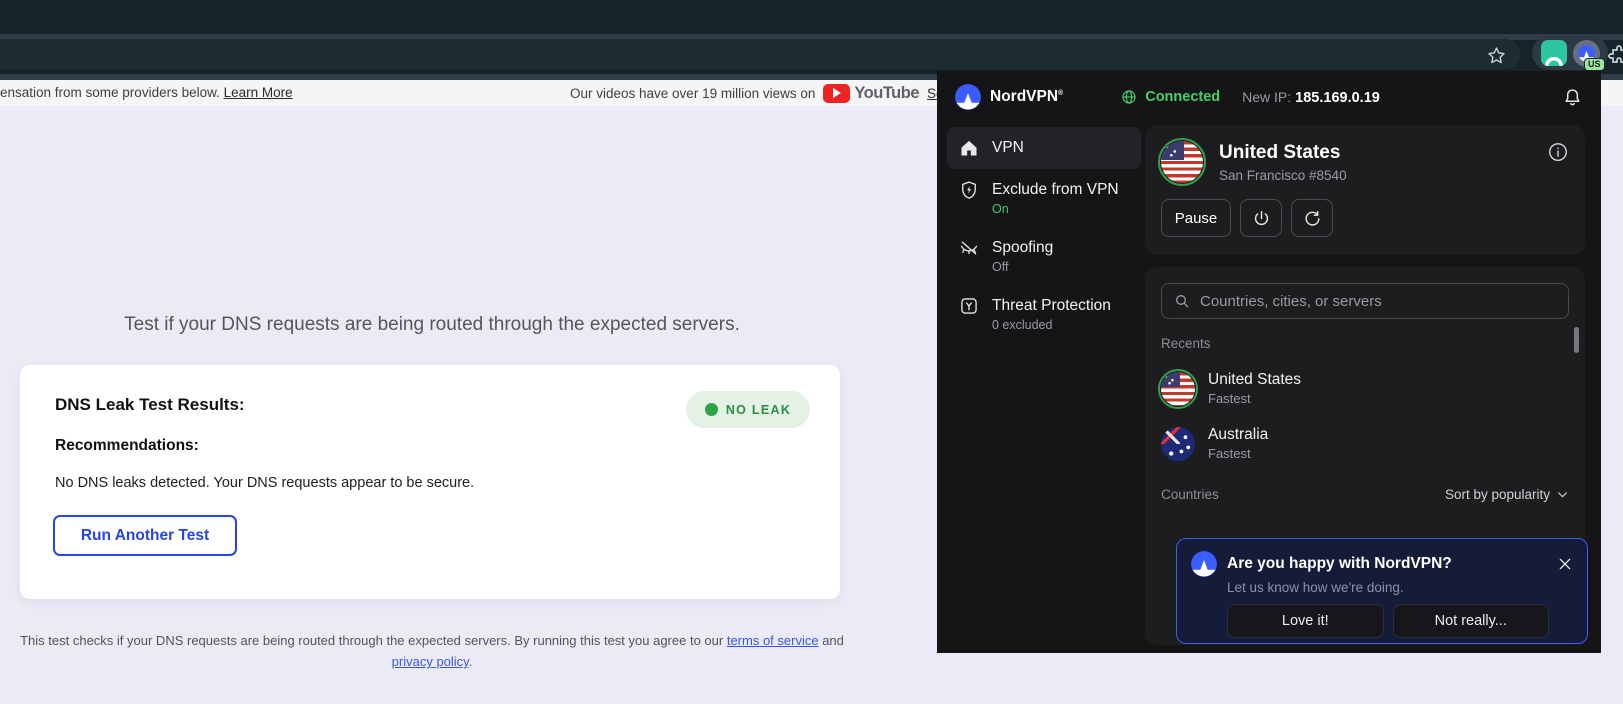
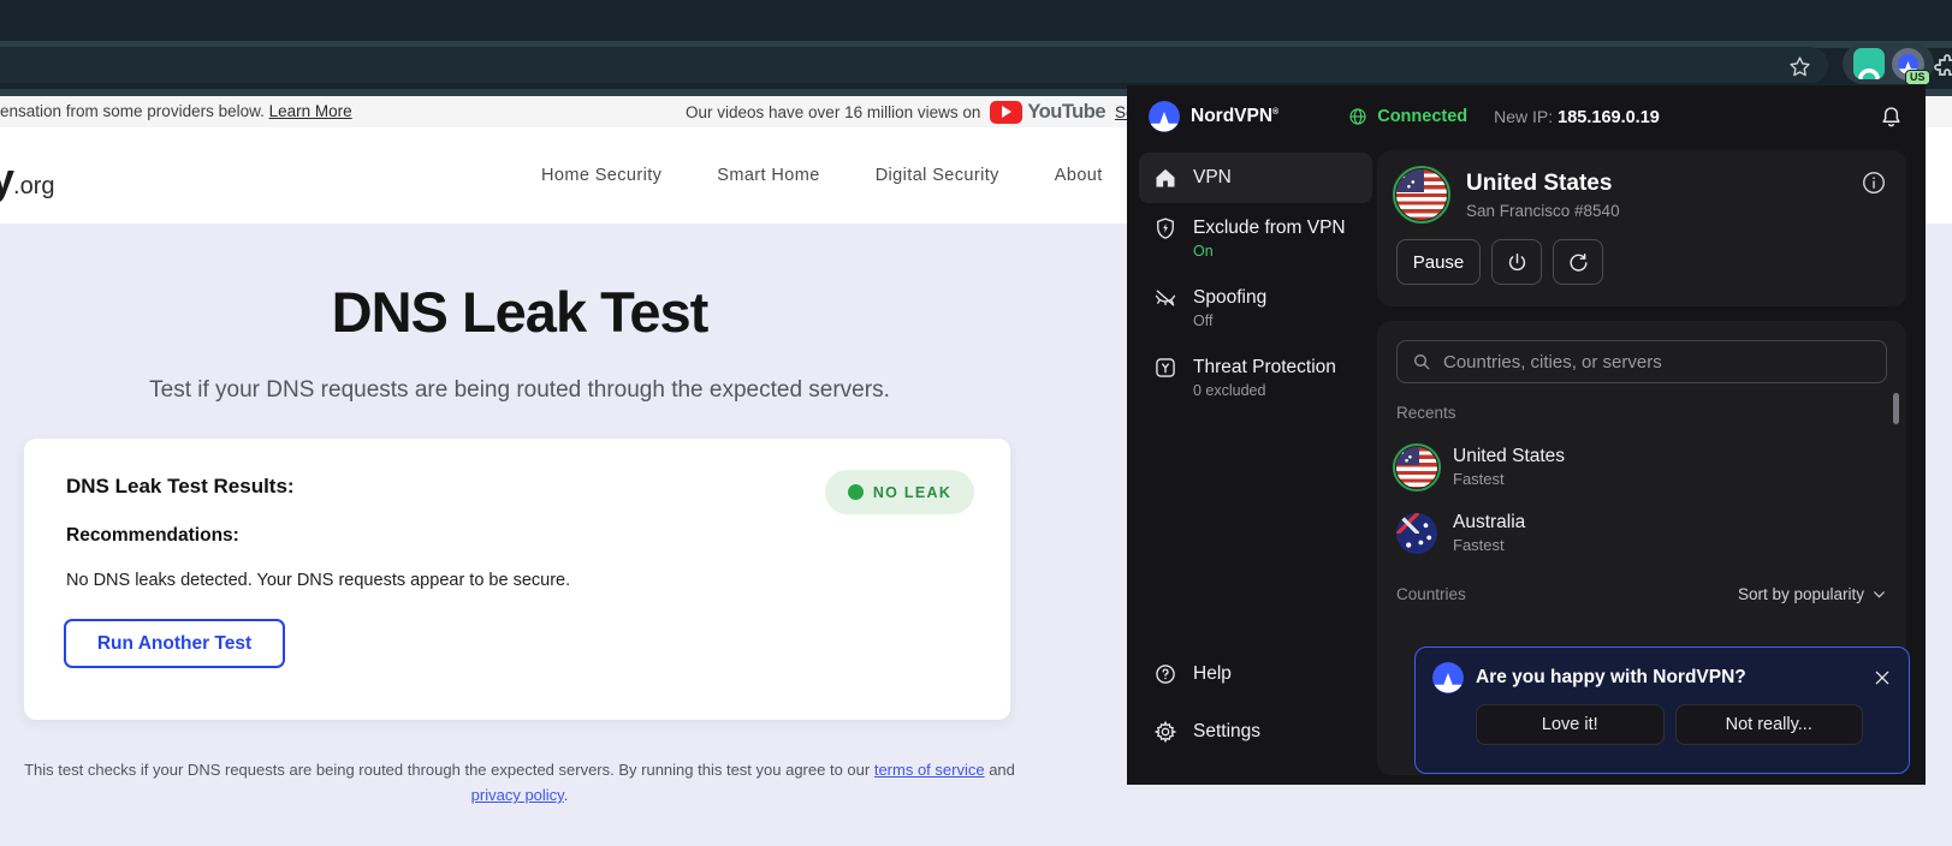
  US
  ensation from some providers below. Learn More
- Our videos have over 19 million views on
+ Our videos have over 16 million views on
  YouTube
+ y.org
+ Home Security
+ Smart Home
+ Digital Security
+ About
+ DNS Leak Test
  Test if your DNS requests are being routed through the expected servers.
  DNS Leak Test Results:
  NO LEAK
  Recommendations:
  No DNS leaks detected. Your DNS requests appear to be secure.
  Run Another Test
  This test checks if your DNS requests are being routed through the expected servers. By running this test you agree to our terms of service and privacy policy.
  NordVPN
  Connected
  New IP: 185.169.0.19
  VPN
  Exclude from VPN
  On
  Spoofing
  Off
  Threat Protection
  0 excluded
+ Help
+ Settings
  United States
  San Francisco #8540
  Pause
  Countries, cities, or servers
  Recents
  United States
  Fastest
  Australia
  Fastest
  Countries
  Sort by popularity
  Are you happy with NordVPN?
- Let us know how we're doing.
  Love it!
  Not really...
